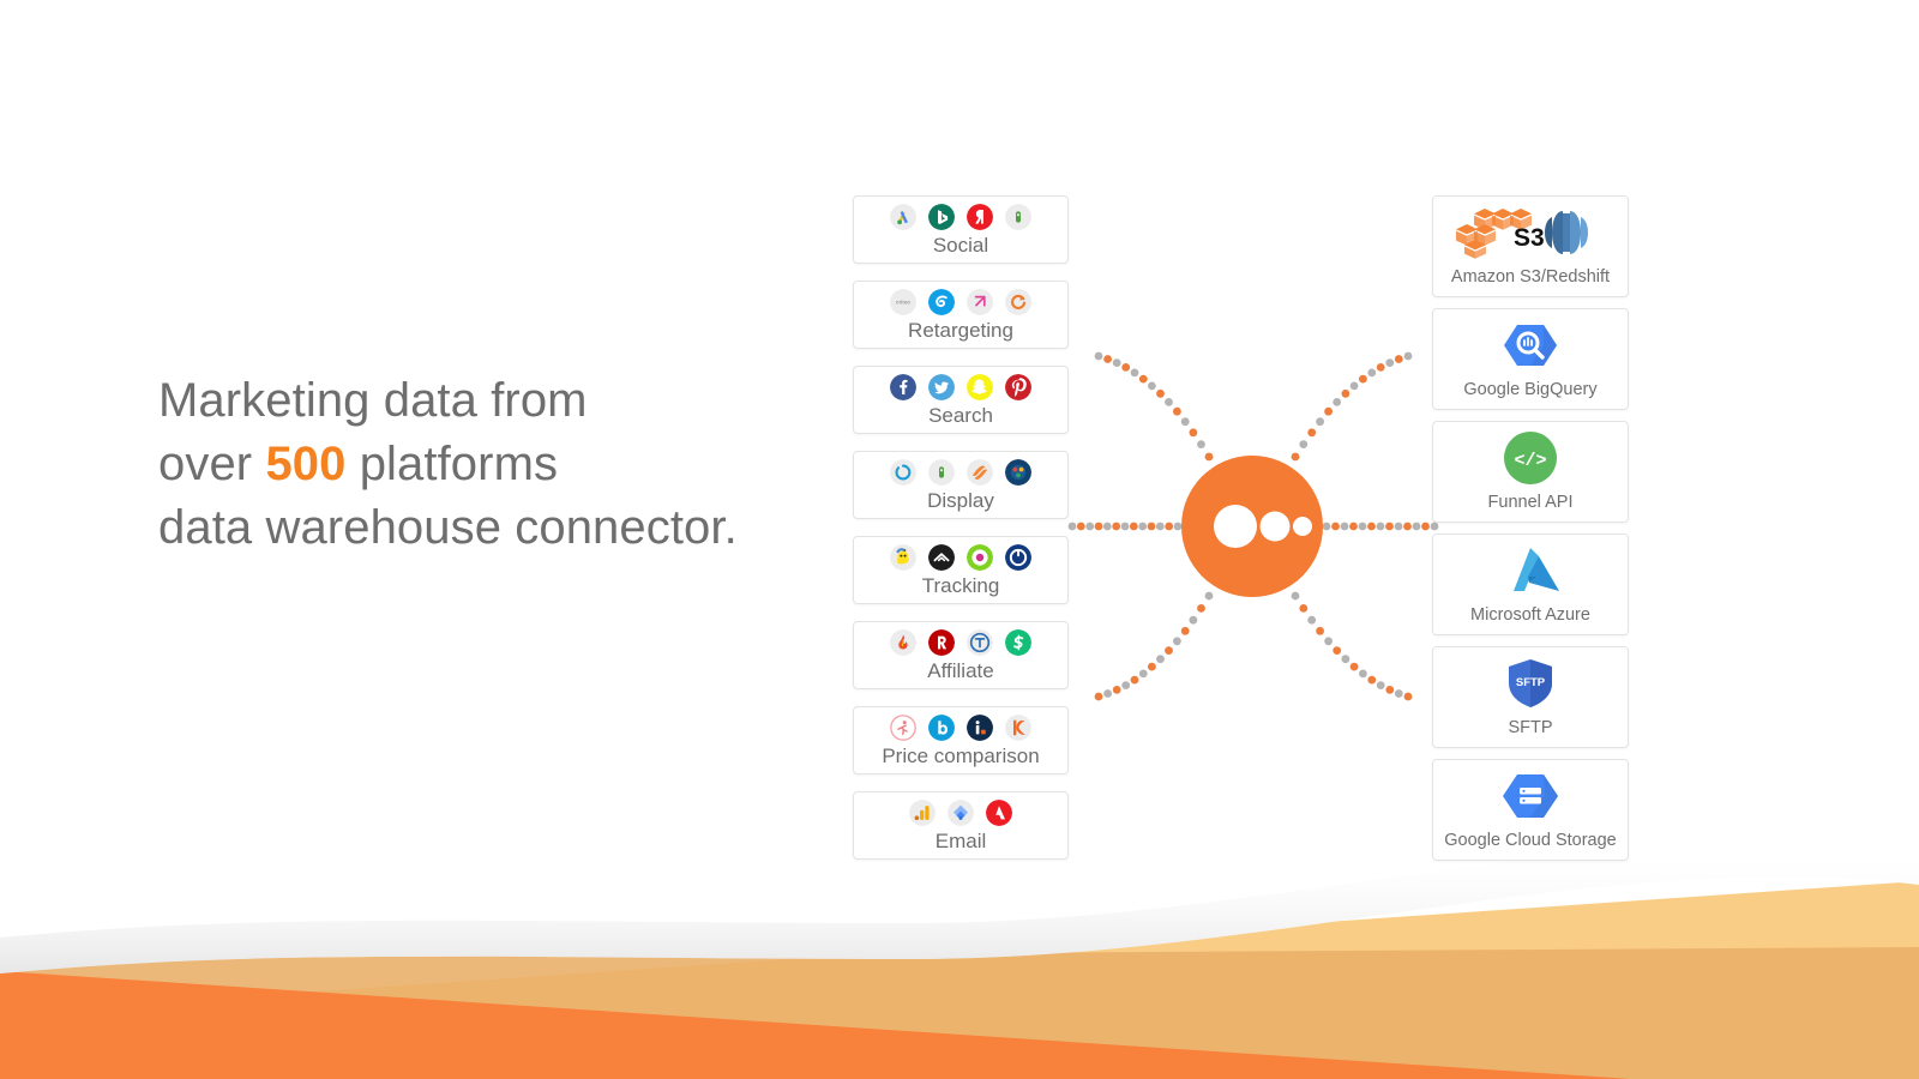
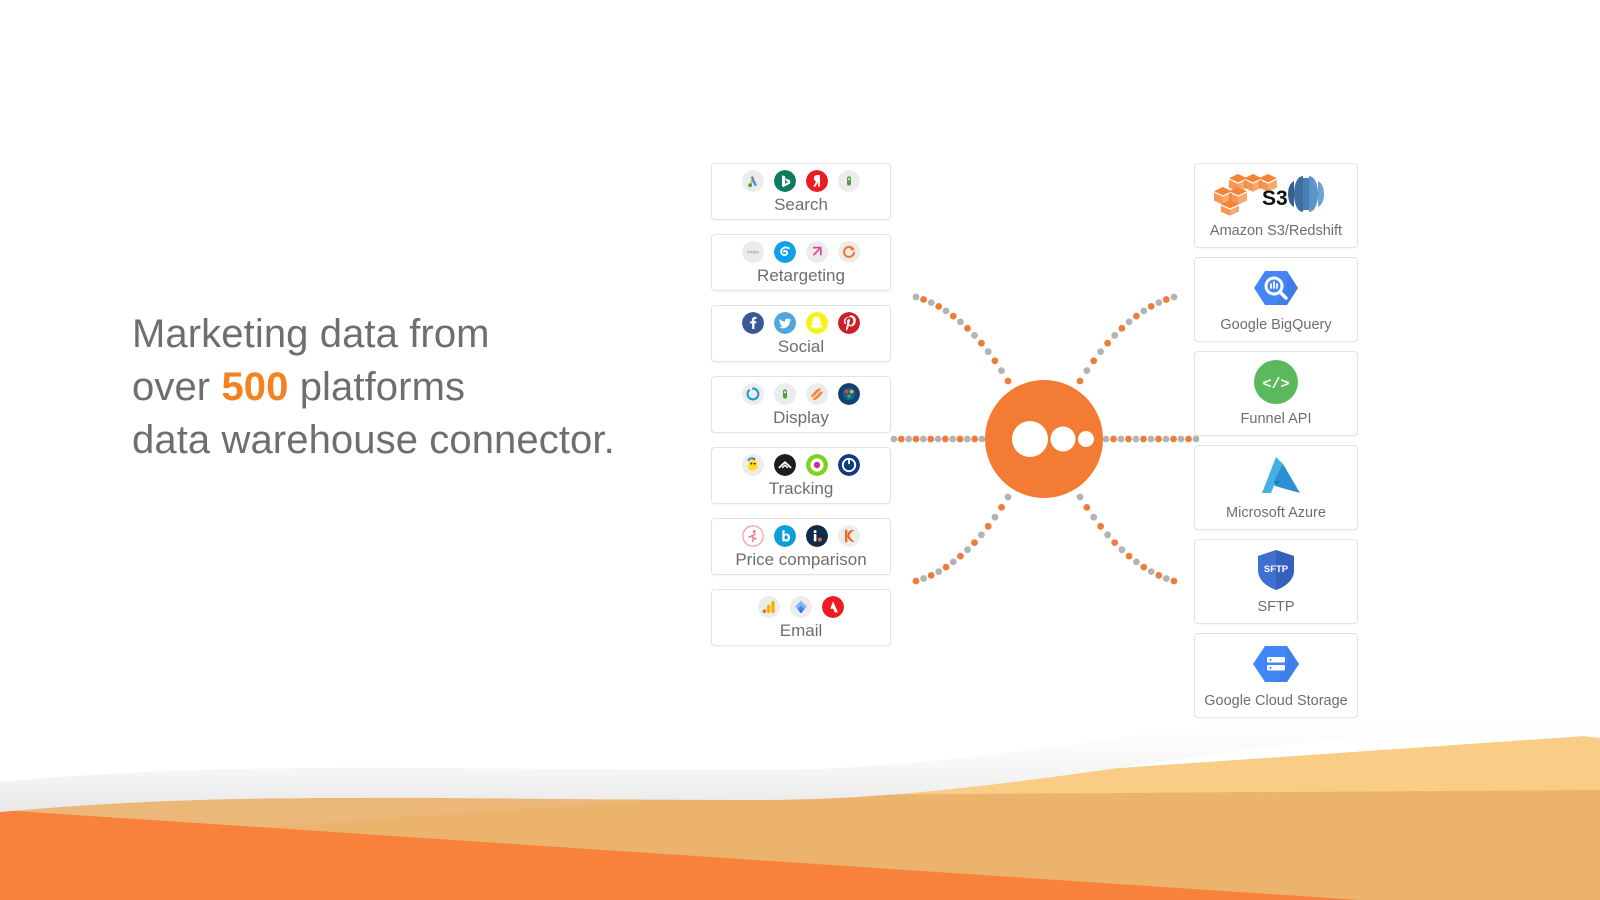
  Marketing data from
  over 500 platforms
  data warehouse connector.
- Social
+ Search
  Retargeting
- Search
+ Social
  Display
  Tracking
- Affiliate
  Price comparison
  Email
  S3
  Amazon S3/Redshift
  Google BigQuery
  </>
  Funnel API
  Microsoft Azure
  SFTP
  SFTP
  Google Cloud Storage
